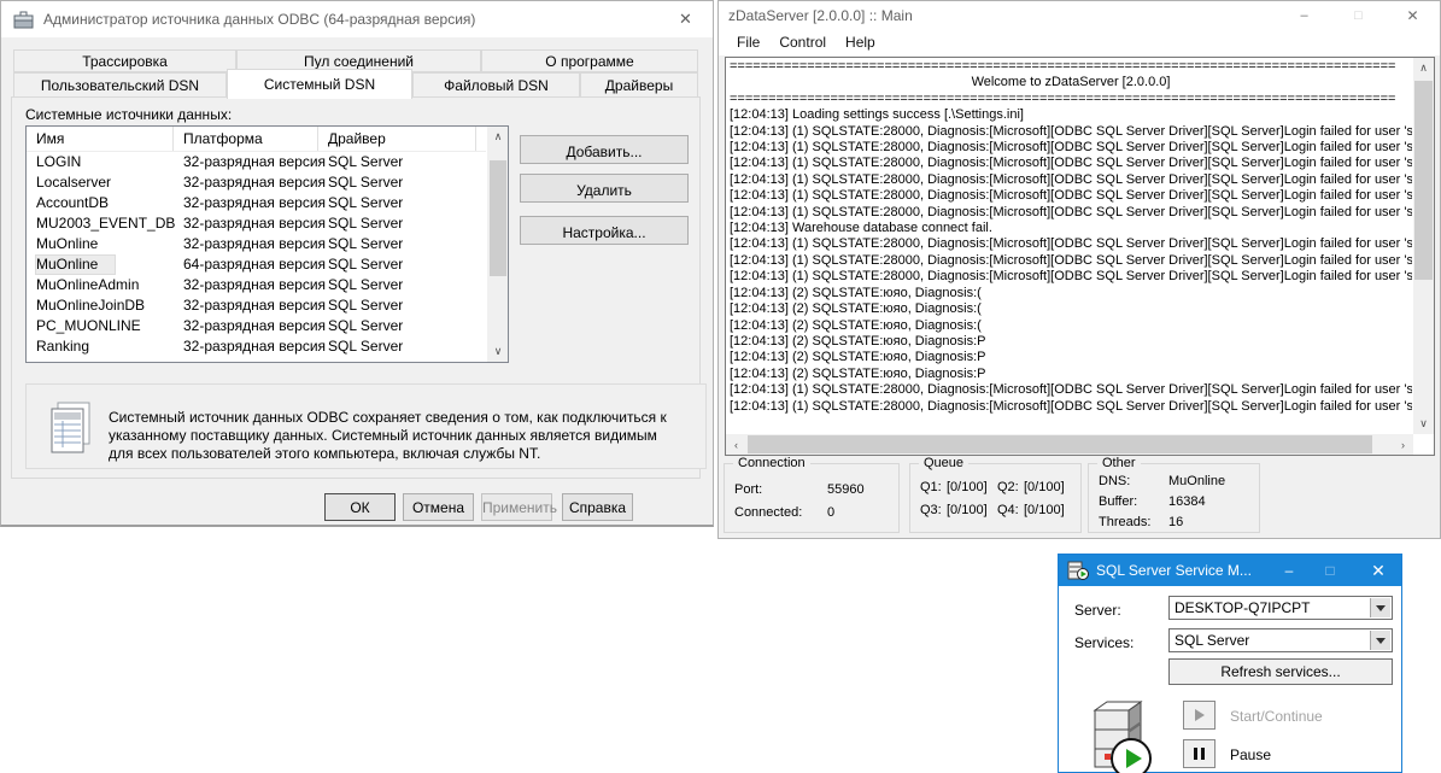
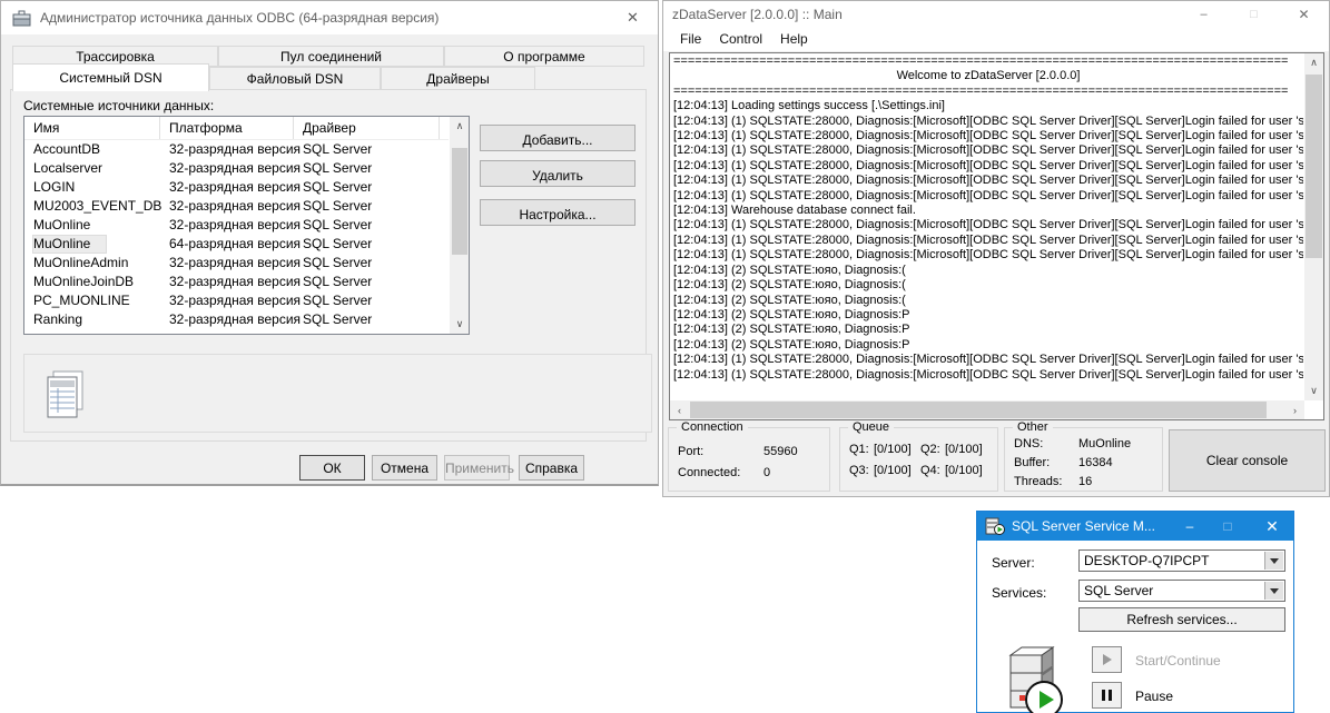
  Администратор источника данных ODBC (64-разрядная версия)
  ✕
  Трассировка
  Пул соединений
  О программе
- Пользовательский DSN
  Системный DSN
  Файловый DSN
  Драйверы
  Системные источники данных:
  Имя
  Платформа
  Драйвер
- LOGIN
+ AccountDB
  32-разрядная версия
  SQL Server
  Localserver
  32-разрядная версия
  SQL Server
- AccountDB
+ LOGIN
  32-разрядная версия
  SQL Server
  MU2003_EVENT_DB
  32-разрядная версия
  SQL Server
  MuOnline
  32-разрядная версия
  SQL Server
  MuOnline
  64-разрядная версия
  SQL Server
  MuOnlineAdmin
  32-разрядная версия
  SQL Server
  MuOnlineJoinDB
  32-разрядная версия
  SQL Server
  PC_MUONLINE
  32-разрядная версия
  SQL Server
  Ranking
  32-разрядная версия
  SQL Server
  ∧
  ∨
  Добавить...
  Удалить
  Настройка...
- Системный источник данных ODBC сохраняет сведения о том, как подключиться к указанному поставщику данных. Системный источник данных является видимым для всех пользователей этого компьютера, включая службы NT.
  ОК
  Отмена
  Применить
  Справка
  zDataServer [2.0.0.0] :: Main
  –
  □
  ✕
  File
  Control
  Help
  ======================================================================================
  Welcome to zDataServer [2.0.0.0]
  ======================================================================================
  [12:04:13] Loading settings success [.\Settings.ini]
  [12:04:13] (1) SQLSTATE:28000, Diagnosis:[Microsoft][ODBC SQL Server Driver][SQL Server]Login failed for user 's
  [12:04:13] (1) SQLSTATE:28000, Diagnosis:[Microsoft][ODBC SQL Server Driver][SQL Server]Login failed for user 's
  [12:04:13] (1) SQLSTATE:28000, Diagnosis:[Microsoft][ODBC SQL Server Driver][SQL Server]Login failed for user 's
  [12:04:13] (1) SQLSTATE:28000, Diagnosis:[Microsoft][ODBC SQL Server Driver][SQL Server]Login failed for user 's
  [12:04:13] (1) SQLSTATE:28000, Diagnosis:[Microsoft][ODBC SQL Server Driver][SQL Server]Login failed for user 's
  [12:04:13] (1) SQLSTATE:28000, Diagnosis:[Microsoft][ODBC SQL Server Driver][SQL Server]Login failed for user 's
  [12:04:13] Warehouse database connect fail.
  [12:04:13] (1) SQLSTATE:28000, Diagnosis:[Microsoft][ODBC SQL Server Driver][SQL Server]Login failed for user 's
  [12:04:13] (1) SQLSTATE:28000, Diagnosis:[Microsoft][ODBC SQL Server Driver][SQL Server]Login failed for user 's
  [12:04:13] (1) SQLSTATE:28000, Diagnosis:[Microsoft][ODBC SQL Server Driver][SQL Server]Login failed for user 's
  [12:04:13] (2) SQLSTATE:юяо, Diagnosis:(
  [12:04:13] (2) SQLSTATE:юяо, Diagnosis:(
  [12:04:13] (2) SQLSTATE:юяо, Diagnosis:(
  [12:04:13] (2) SQLSTATE:юяо, Diagnosis:P
  [12:04:13] (2) SQLSTATE:юяо, Diagnosis:P
  [12:04:13] (2) SQLSTATE:юяо, Diagnosis:P
  [12:04:13] (1) SQLSTATE:28000, Diagnosis:[Microsoft][ODBC SQL Server Driver][SQL Server]Login failed for user 's
  [12:04:13] (1) SQLSTATE:28000, Diagnosis:[Microsoft][ODBC SQL Server Driver][SQL Server]Login failed for user 's
  ∧
  ∨
  ‹
  ›
  Connection
  Port:
  55960
  Connected:
  0
  Queue
  Q1: [0/100]
  Q2: [0/100]
  Q3: [0/100]
  Q4: [0/100]
  Other
  DNS:
  MuOnline
  Buffer:
  16384
  Threads:
  16
+ Clear console
  SQL Server Service M...
  –
  □
  ✕
  Server:
  DESKTOP-Q7IPCPT
  Services:
  SQL Server
  Refresh services...
  Start/Continue
  Pause
